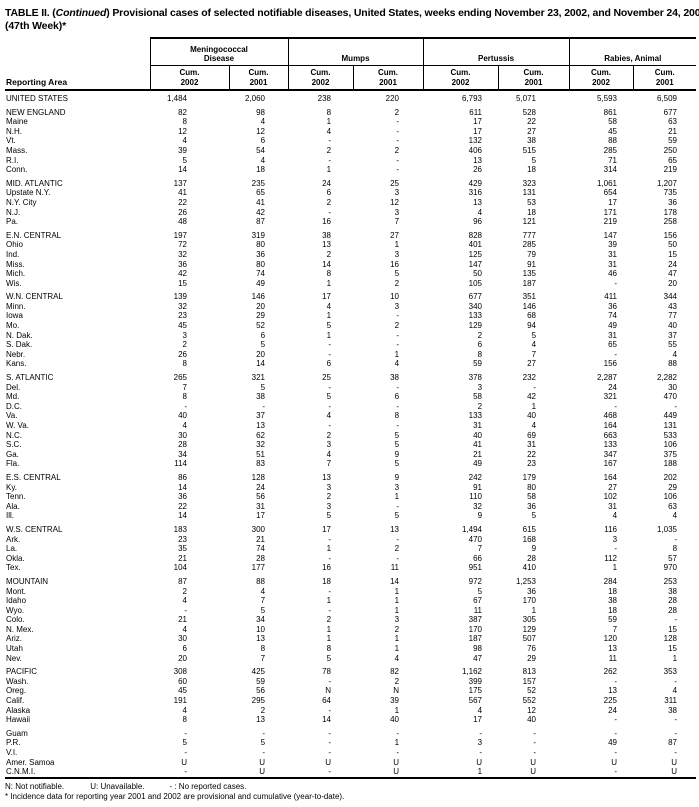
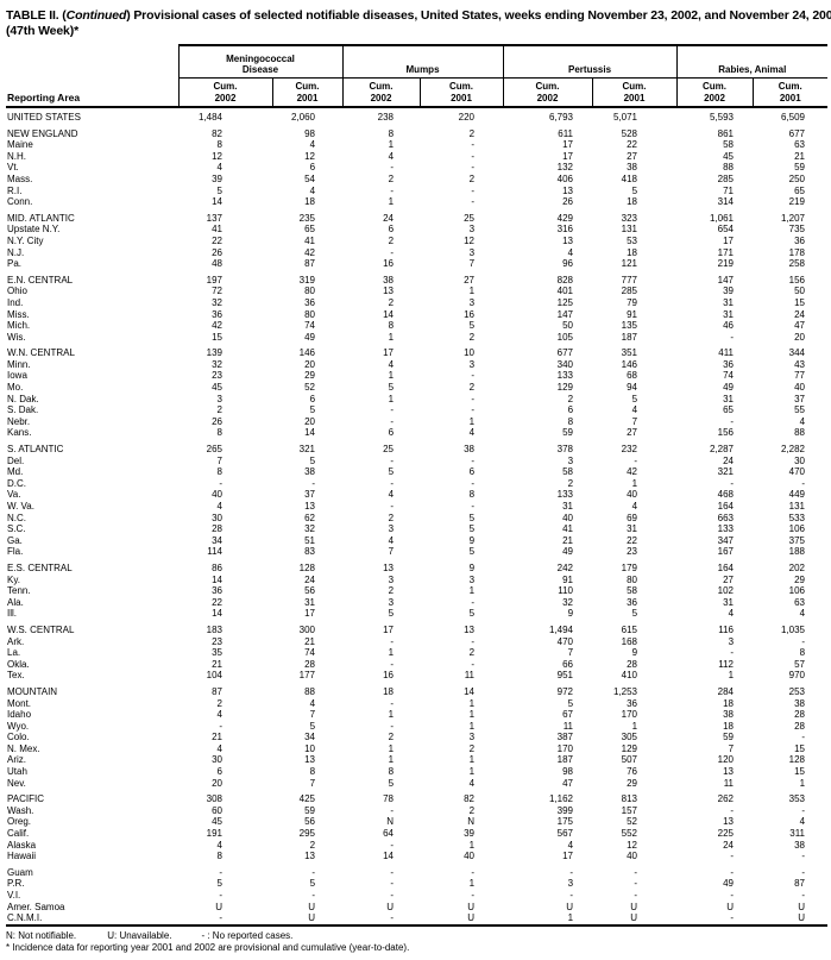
  TABLE II. (Continued) Provisional cases of selected notifiable diseases, United States, weeks ending November 23, 2002, and November 24, 200
  (47th Week)*
  Reporting Area	MeningococcalDisease	Mumps	Pertussis	Rabies, Animal
  Cum.2002	Cum.2001	Cum.2002	Cum.2001	Cum.2002	Cum.2001	Cum.2002	Cum.2001
  UNITED STATES	1,484	2,060	238	220	6,793	5,071	5,593	6,509
  NEW ENGLAND	82	98	8	2	611	528	861	677
  Maine	8	4	1	-	17	22	58	63
  N.H.	12	12	4	-	17	27	45	21
  Vt.	4	6	-	-	132	38	88	59
- Mass.	39	54	2	2	406	515	285	250
+ Mass.	39	54	2	2	406	418	285	250
  R.I.	5	4	-	-	13	5	71	65
  Conn.	14	18	1	-	26	18	314	219
  MID. ATLANTIC	137	235	24	25	429	323	1,061	1,207
  Upstate N.Y.	41	65	6	3	316	131	654	735
  N.Y. City	22	41	2	12	13	53	17	36
  N.J.	26	42	-	3	4	18	171	178
  Pa.	48	87	16	7	96	121	219	258
  E.N. CENTRAL	197	319	38	27	828	777	147	156
  Ohio	72	80	13	1	401	285	39	50
  Ind.	32	36	2	3	125	79	31	15
  Miss.	36	80	14	16	147	91	31	24
  Mich.	42	74	8	5	50	135	46	47
  Wis.	15	49	1	2	105	187	-	20
  W.N. CENTRAL	139	146	17	10	677	351	411	344
  Minn.	32	20	4	3	340	146	36	43
  Iowa	23	29	1	-	133	68	74	77
  Mo.	45	52	5	2	129	94	49	40
  N. Dak.	3	6	1	-	2	5	31	37
  S. Dak.	2	5	-	-	6	4	65	55
  Nebr.	26	20	-	1	8	7	-	4
  Kans.	8	14	6	4	59	27	156	88
  S. ATLANTIC	265	321	25	38	378	232	2,287	2,282
  Del.	7	5	-	-	3	-	24	30
  Md.	8	38	5	6	58	42	321	470
  D.C.	-	-	-	-	2	1	-	-
  Va.	40	37	4	8	133	40	468	449
  W. Va.	4	13	-	-	31	4	164	131
  N.C.	30	62	2	5	40	69	663	533
  S.C.	28	32	3	5	41	31	133	106
  Ga.	34	51	4	9	21	22	347	375
  Fla.	114	83	7	5	49	23	167	188
  E.S. CENTRAL	86	128	13	9	242	179	164	202
  Ky.	14	24	3	3	91	80	27	29
  Tenn.	36	56	2	1	110	58	102	106
  Ala.	22	31	3	-	32	36	31	63
  Ill.	14	17	5	5	9	5	4	4
  W.S. CENTRAL	183	300	17	13	1,494	615	116	1,035
  Ark.	23	21	-	-	470	168	3	-
  La.	35	74	1	2	7	9	-	8
  Okla.	21	28	-	-	66	28	112	57
  Tex.	104	177	16	11	951	410	1	970
  MOUNTAIN	87	88	18	14	972	1,253	284	253
  Mont.	2	4	-	1	5	36	18	38
  Idaho	4	7	1	1	67	170	38	28
  Wyo.	-	5	-	1	11	1	18	28
  Colo.	21	34	2	3	387	305	59	-
  N. Mex.	4	10	1	2	170	129	7	15
  Ariz.	30	13	1	1	187	507	120	128
  Utah	6	8	8	1	98	76	13	15
  Nev.	20	7	5	4	47	29	11	1
  PACIFIC	308	425	78	82	1,162	813	262	353
  Wash.	60	59	-	2	399	157	-	-
  Oreg.	45	56	N	N	175	52	13	4
  Calif.	191	295	64	39	567	552	225	311
  Alaska	4	2	-	1	4	12	24	38
  Hawaii	8	13	14	40	17	40	-	-
  Guam	-	-	-	-	-	-	-	-
  P.R.	5	5	-	1	3	-	49	87
  V.I.	-	-	-	-	-	-	-	-
  Amer. Samoa	U	U	U	U	U	U	U	U
  C.N.M.I.	-	U	-	U	1	U	-	U
  N: Not notifiable. U: Unavailable. - : No reported cases.
  * Incidence data for reporting year 2001 and 2002 are provisional and cumulative (year-to-date).
